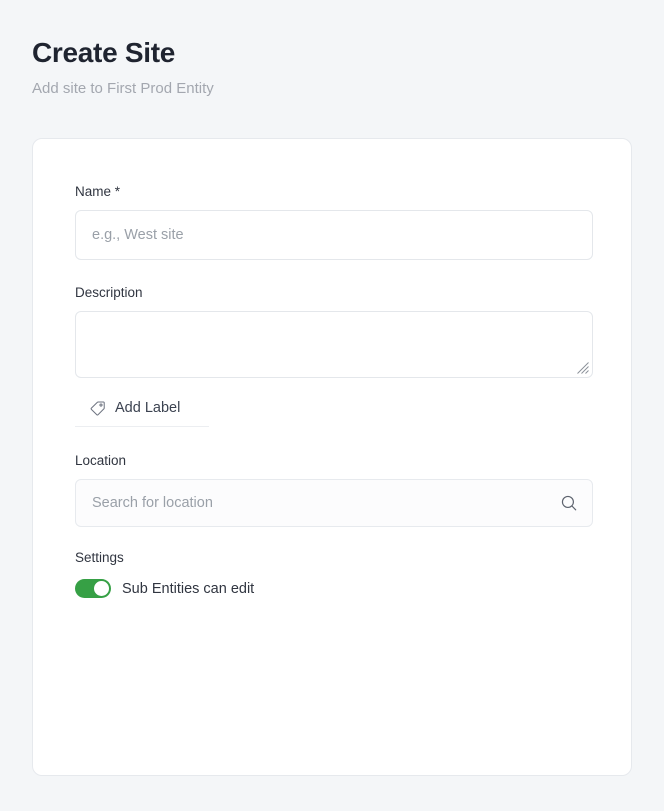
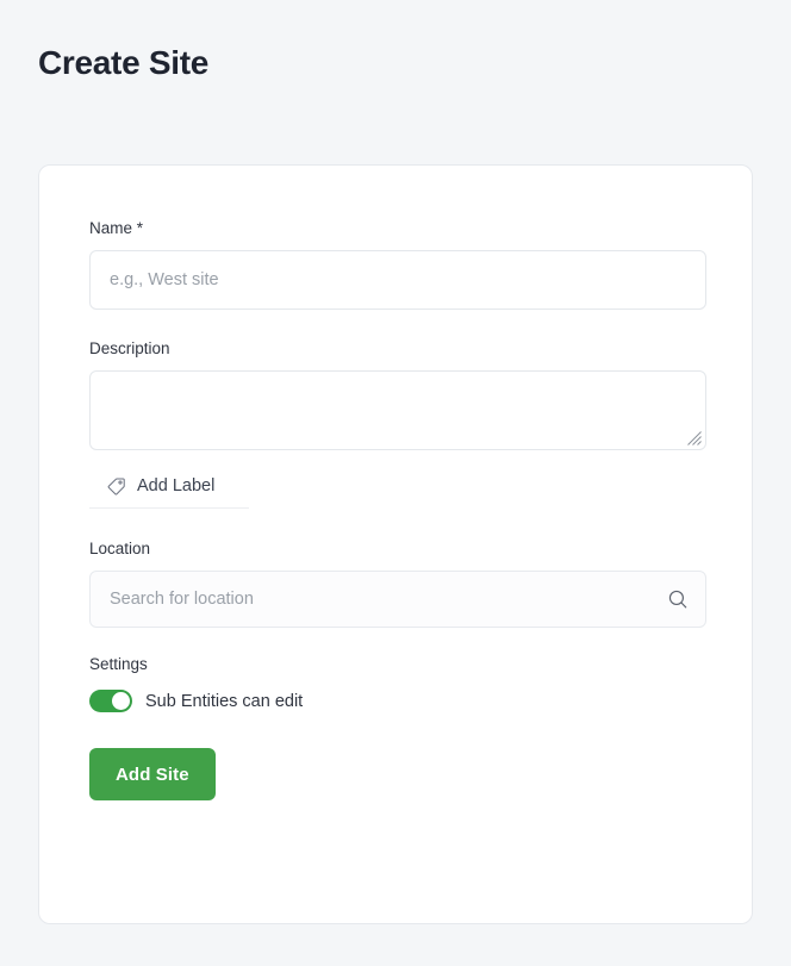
  Create Site
- Add site to First Prod Entity
  Name *
  e.g., West site
  Description
  Add Label
  Location
  Search for location
  Settings
  Sub Entities can edit
+ Add Site
